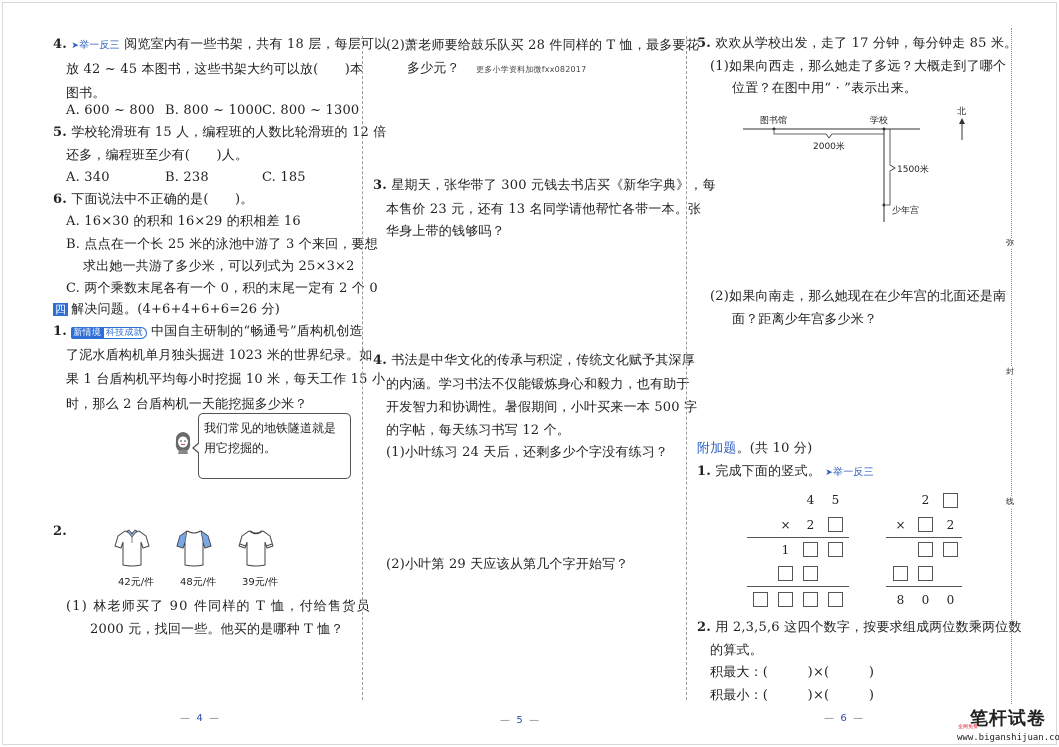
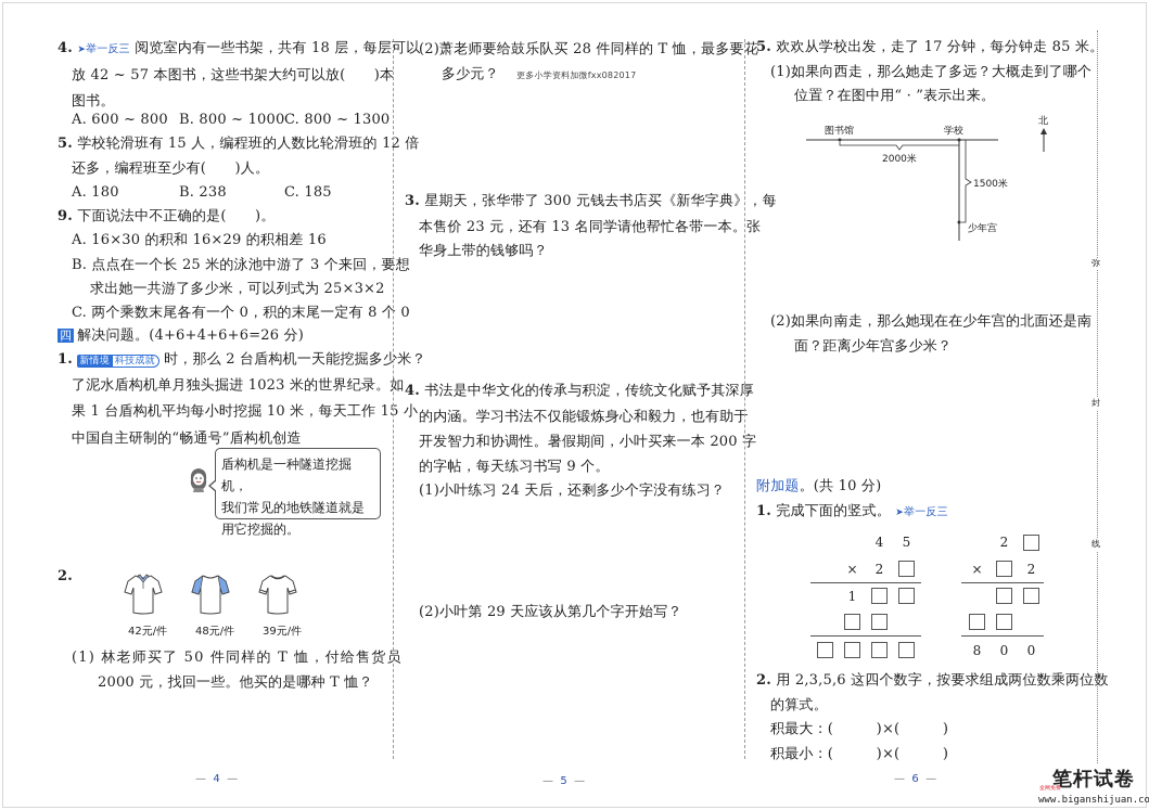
  4. ➤举一反三 阅览室内有一些书架，共有 18 层，每层可以
- 放 42 ~ 45 本图书，这些书架大约可以放( )本
+ 放 42 ~ 57 本图书，这些书架大约可以放( )本
  图书。
  A. 600 ~ 800
  B. 800 ~ 1000
  C. 800 ~ 1300
  5. 学校轮滑班有 15 人，编程班的人数比轮滑班的 12 倍
  还多，编程班至少有( )人。
- A. 340
+ A. 180
  B. 238
  C. 185
- 6. 下面说法中不正确的是( )。
+ 9. 下面说法中不正确的是( )。
  A. 16×30 的积和 16×29 的积相差 16
  B. 点点在一个长 25 米的泳池中游了 3 个来回，要想
  求出她一共游了多少米，可以列式为 25×3×2
- C. 两个乘数末尾各有一个 0，积的末尾一定有 2 个 0
+ C. 两个乘数末尾各有一个 0，积的末尾一定有 8 个 0
  四 解决问题。(4+6+4+6+6=26 分)
- 1. 新情境 科技成就 中国自主研制的“畅通号”盾构机创造
+ 1. 新情境 科技成就 时，那么 2 台盾构机一天能挖掘多少米？
  了泥水盾构机单月独头掘进 1023 米的世界纪录。如
  果 1 台盾构机平均每小时挖掘 10 米，每天工作 15 小
- 时，那么 2 台盾构机一天能挖掘多少米？
+ 中国自主研制的“畅通号”盾构机创造
+ 盾构机是一种隧道挖掘机，
  我们常见的地铁隧道就是
  用它挖掘的。
  2.
  42元/件
  48元/件
  39元/件
- (1) 林老师买了 90 件同样的 T 恤，付给售货员
+ (1) 林老师买了 50 件同样的 T 恤，付给售货员
  2000 元，找回一些。他买的是哪种 T 恤？
  — 4 —
  (2)萧老师要给鼓乐队买 28 件同样的 T 恤，最多要花
  多少元？ 更多小学资料加微fxx082017
  3. 星期天，张华带了 300 元钱去书店买《新华字典》，每
  本售价 23 元，还有 13 名同学请他帮忙各带一本。张
  华身上带的钱够吗？
  4. 书法是中华文化的传承与积淀，传统文化赋予其深厚
  的内涵。学习书法不仅能锻炼身心和毅力，也有助于
- 开发智力和协调性。暑假期间，小叶买来一本 500 字
+ 开发智力和协调性。暑假期间，小叶买来一本 200 字
- 的字帖，每天练习书写 12 个。
+ 的字帖，每天练习书写 9 个。
  (1)小叶练习 24 天后，还剩多少个字没有练习？
  (2)小叶第 29 天应该从第几个字开始写？
  — 5 —
  5. 欢欢从学校出发，走了 17 分钟，每分钟走 85 米。
  (1)如果向西走，那么她走了多远？大概走到了哪个
  位置？在图中用“ · ”表示出来。
  图书馆
  学校
  2000米
  1500米
  少年宫
  北
  (2)如果向南走，那么她现在在少年宫的北面还是南
  面？距离少年宫多少米？
  附加题。(共 10 分)
  1. 完成下面的竖式。 ➤举一反三
  4
  5
  ×
  2
  1
  2
  ×
  2
  8
  0
  0
  2. 用 2,3,5,6 这四个数字，按要求组成两位数乘两位数
  的算式。
  积最大：( )×( )
  积最小：( )×( )
  — 6 —
  弥
  封
  线
  笔杆试卷
  www.biganshijuan.co
